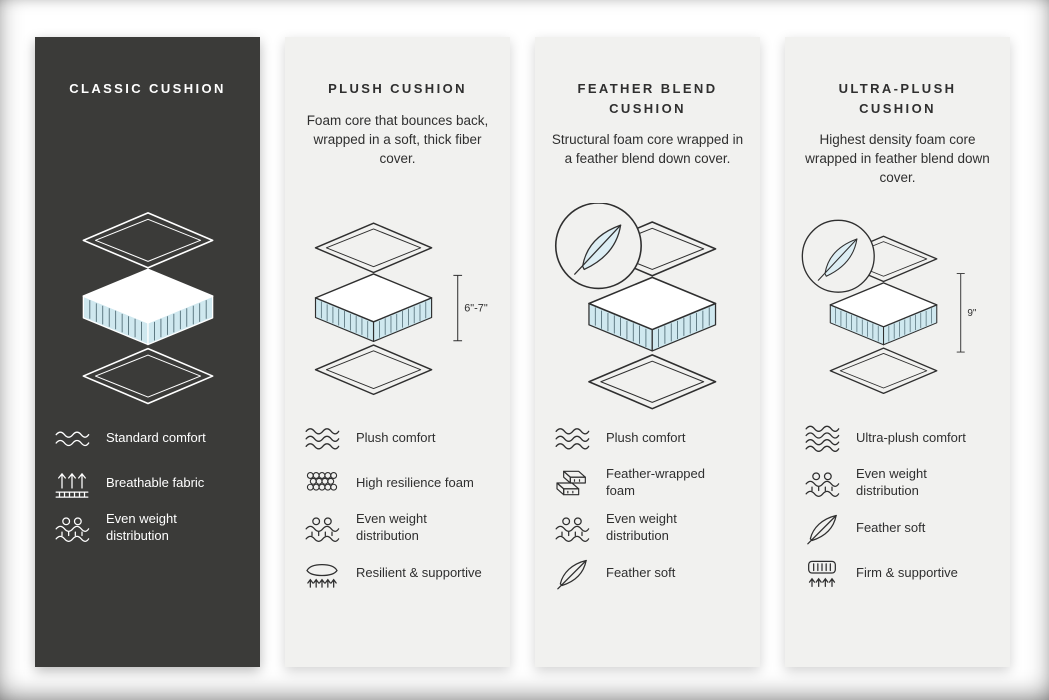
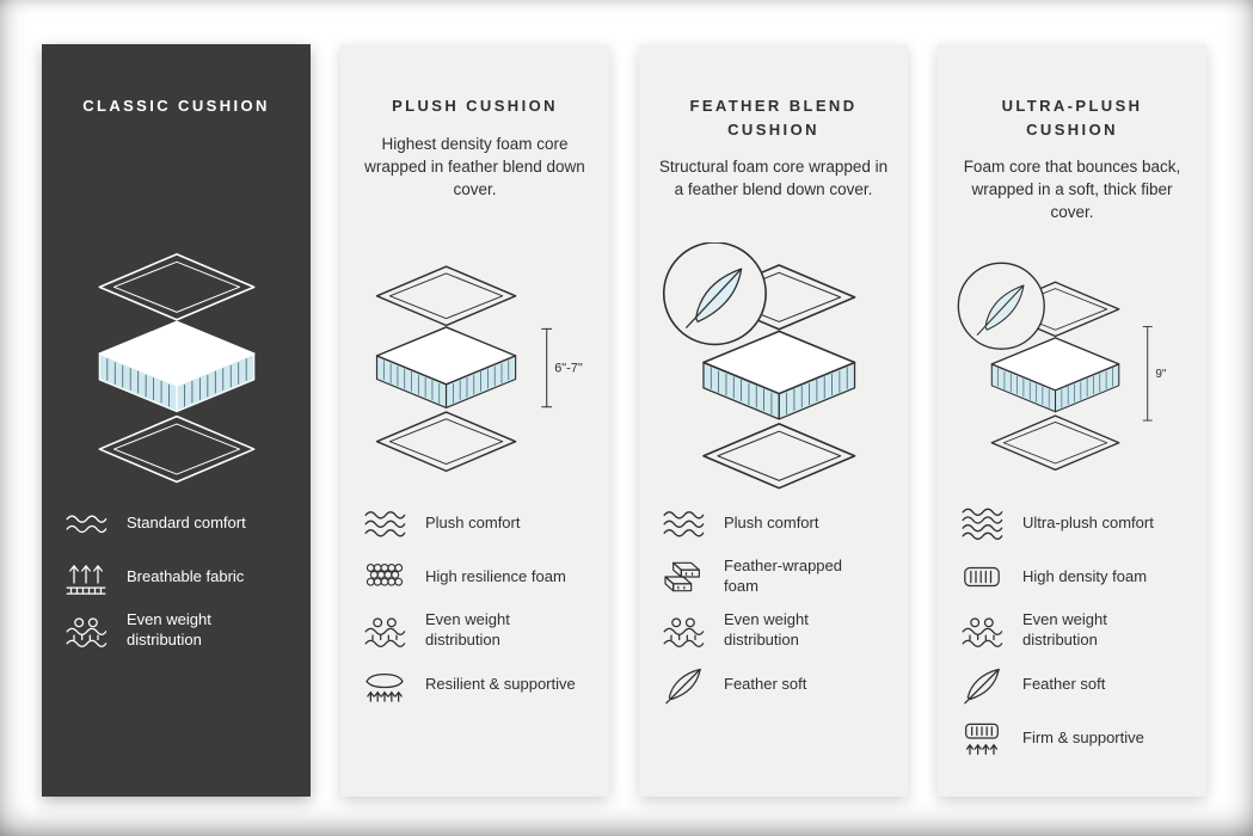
  CLASSIC CUSHION
  Standard comfort
  Breathable fabric
  Even weight distribution
  PLUSH CUSHION
- Foam core that bounces back, wrapped in a soft, thick fiber cover.
+ Highest density foam core wrapped in feather blend down cover.
  6"-7"
  Plush comfort
  High resilience foam
  Even weight distribution
  Resilient & supportive
  FEATHER BLEND CUSHION
  Structural foam core wrapped in a feather blend down cover.
  Plush comfort
  Feather-wrapped foam
  Even weight distribution
  Feather soft
  ULTRA-PLUSH CUSHION
- Highest density foam core wrapped in feather blend down cover.
+ Foam core that bounces back, wrapped in a soft, thick fiber cover.
  9"
  Ultra-plush comfort
+ High density foam
  Even weight distribution
  Feather soft
  Firm & supportive
